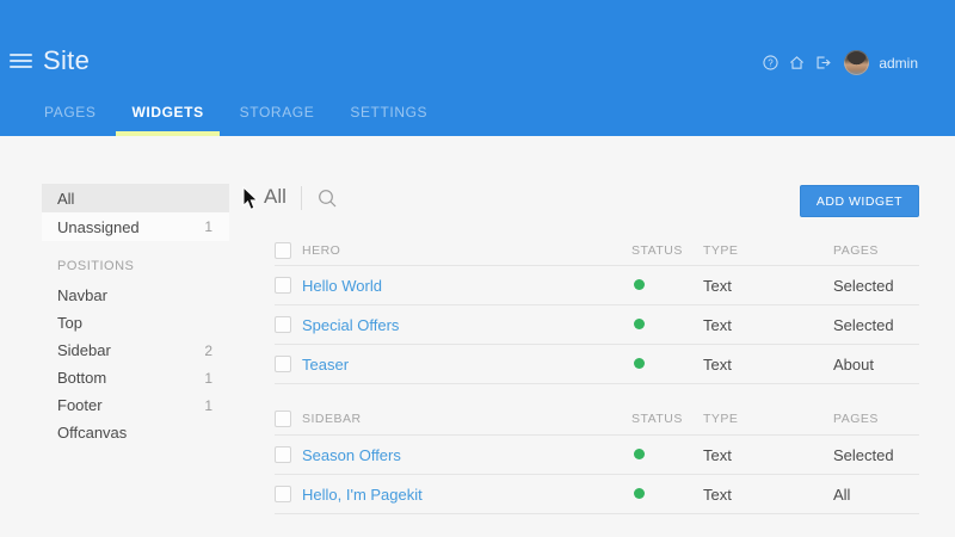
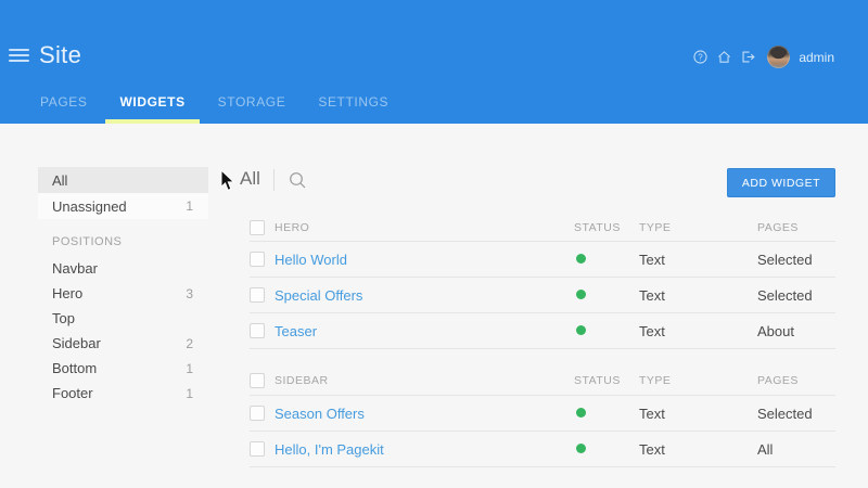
  Site
  ?
  admin
  PAGES
  WIDGETS
  STORAGE
  SETTINGS
  All
  Unassigned
  1
  POSITIONS
  Navbar
+ Hero
+ 3
  Top
  Sidebar
  2
  Bottom
  1
  Footer
  1
- Offcanvas
  All
  ADD WIDGET
  HERO
  STATUS
  TYPE
  PAGES
  Hello World
  Text
  Selected
  Special Offers
  Text
  Selected
  Teaser
  Text
  About
  SIDEBAR
  STATUS
  TYPE
  PAGES
  Season Offers
  Text
  Selected
  Hello, I'm Pagekit
  Text
  All
